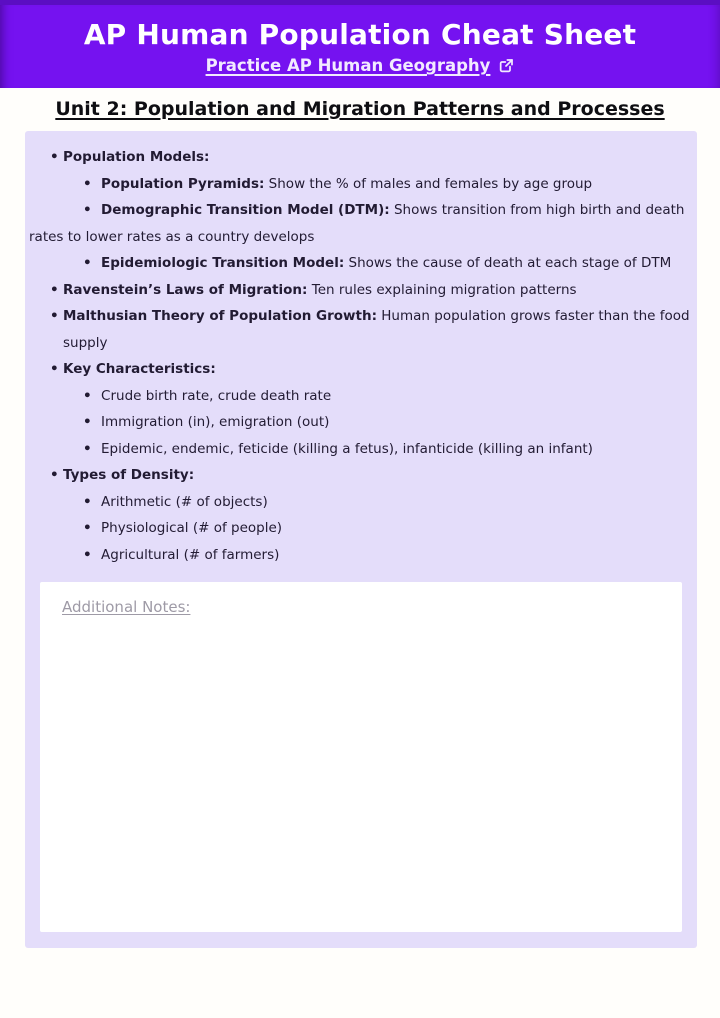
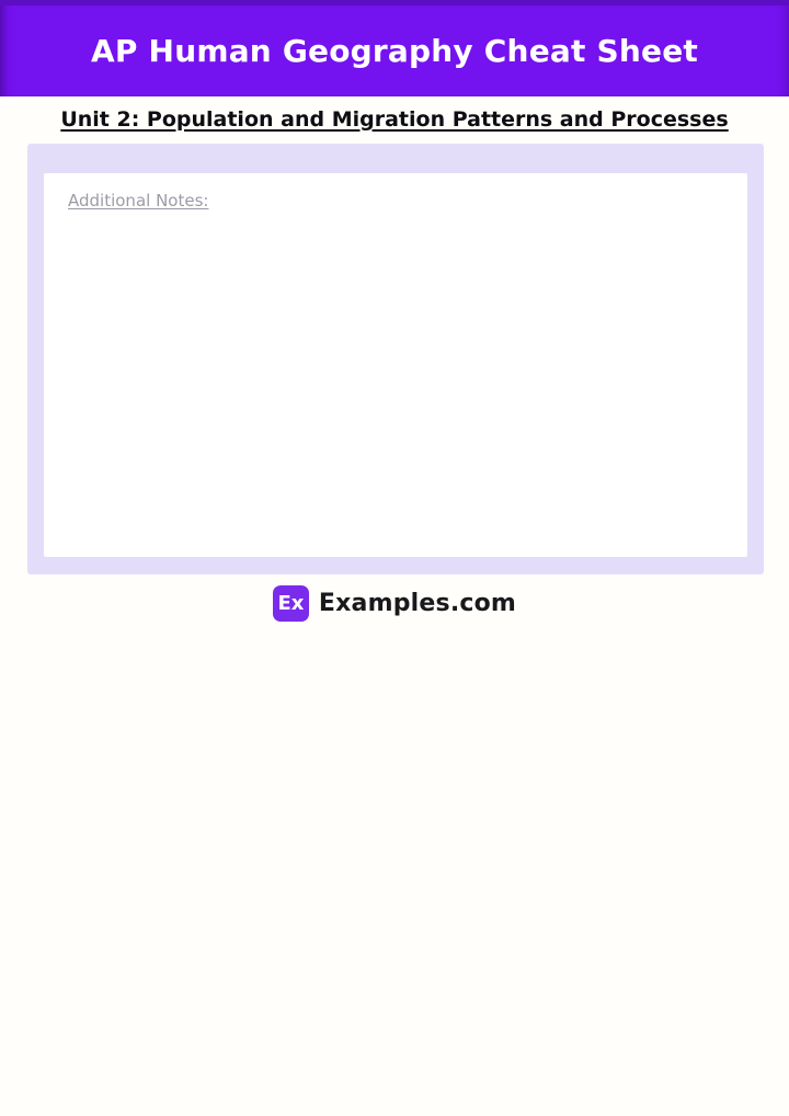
- AP Human Population Cheat Sheet
+ AP Human Geography Cheat Sheet
- Practice AP Human Geography
  Unit 2: Population and Migration Patterns and Processes
- Population Models:
- Population Pyramids: Show the % of males and females by age group
- Demographic Transition Model (DTM): Shows transition from high birth and death rates to lower rates as a country develops
- Epidemiologic Transition Model: Shows the cause of death at each stage of DTM
- Ravenstein’s Laws of Migration: Ten rules explaining migration patterns
- Malthusian Theory of Population Growth: Human population grows faster than the food supply
- Key Characteristics:
- Crude birth rate, crude death rate
- Immigration (in), emigration (out)
- Epidemic, endemic, feticide (killing a fetus), infanticide (killing an infant)
- Types of Density:
- Arithmetic (# of objects)
- Physiological (# of people)
- Agricultural (# of farmers)
  Additional Notes:
+ Ex
+ Examples.com
